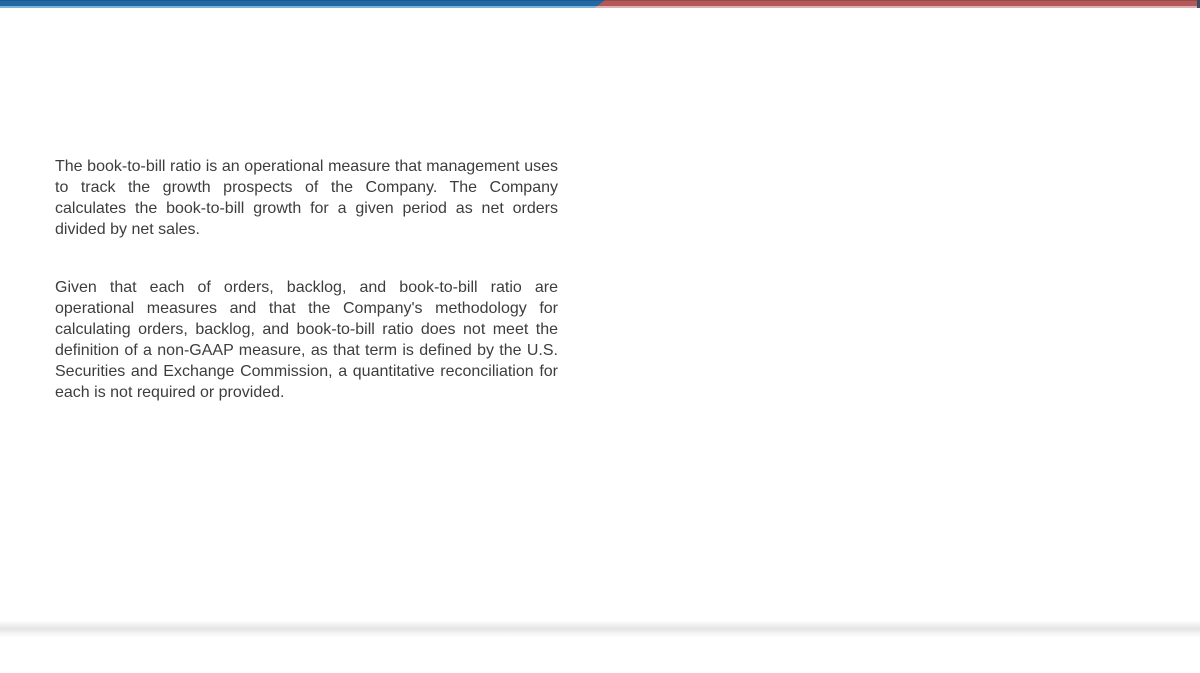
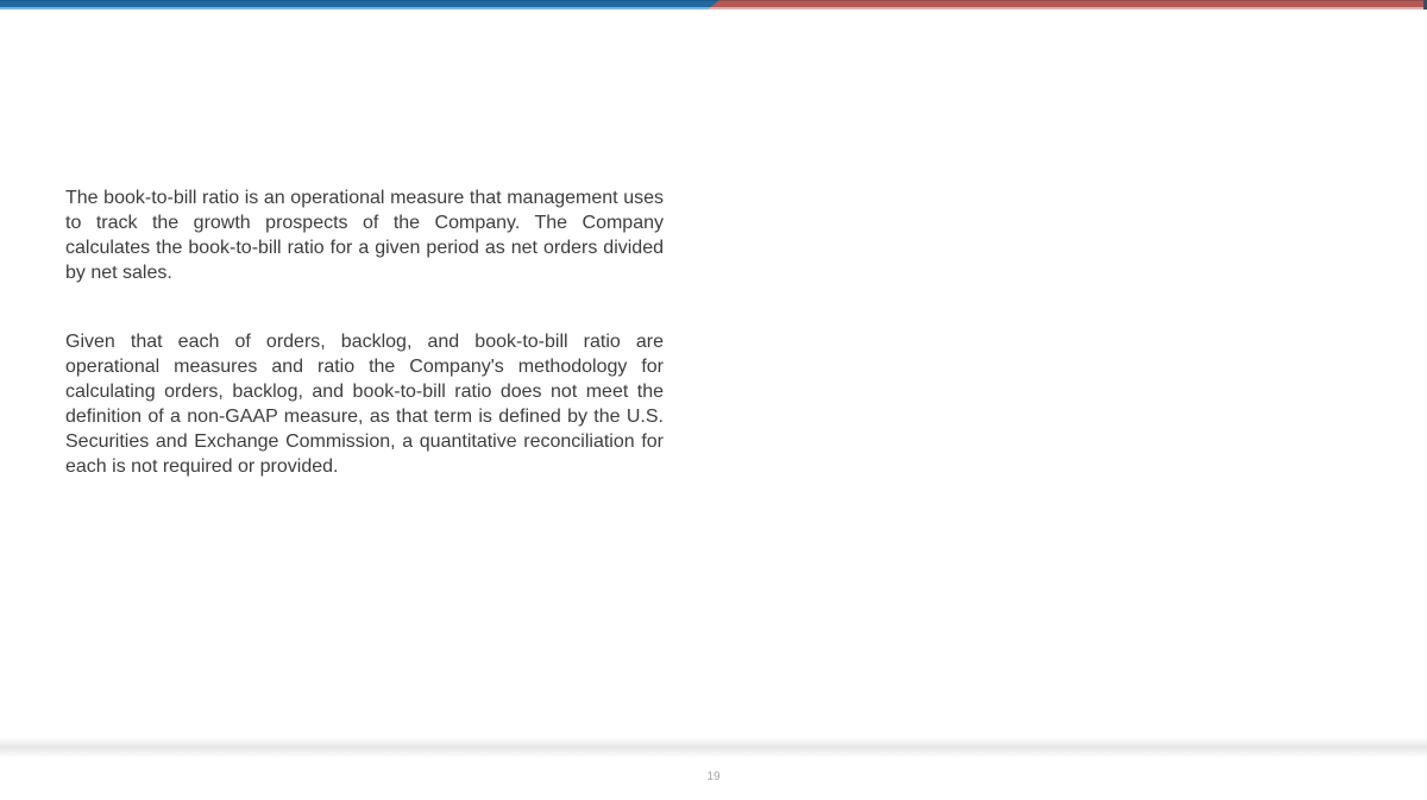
- The book-to-bill ratio is an operational measure that management uses to track the growth prospects of the Company. The Company calculates the book-to-bill growth for a given period as net orders divided by net sales.
+ The book-to-bill ratio is an operational measure that management uses to track the growth prospects of the Company. The Company calculates the book-to-bill ratio for a given period as net orders divided by net sales.
- Given that each of orders, backlog, and book-to-bill ratio are operational measures and that the Company's methodology for calculating orders, backlog, and book-to-bill ratio does not meet the definition of a non-GAAP measure, as that term is defined by the U.S. Securities and Exchange Commission, a quantitative reconciliation for each is not required or provided.
+ Given that each of orders, backlog, and book-to-bill ratio are operational measures and ratio the Company's methodology for calculating orders, backlog, and book-to-bill ratio does not meet the definition of a non-GAAP measure, as that term is defined by the U.S. Securities and Exchange Commission, a quantitative reconciliation for each is not required or provided.
+ 19
